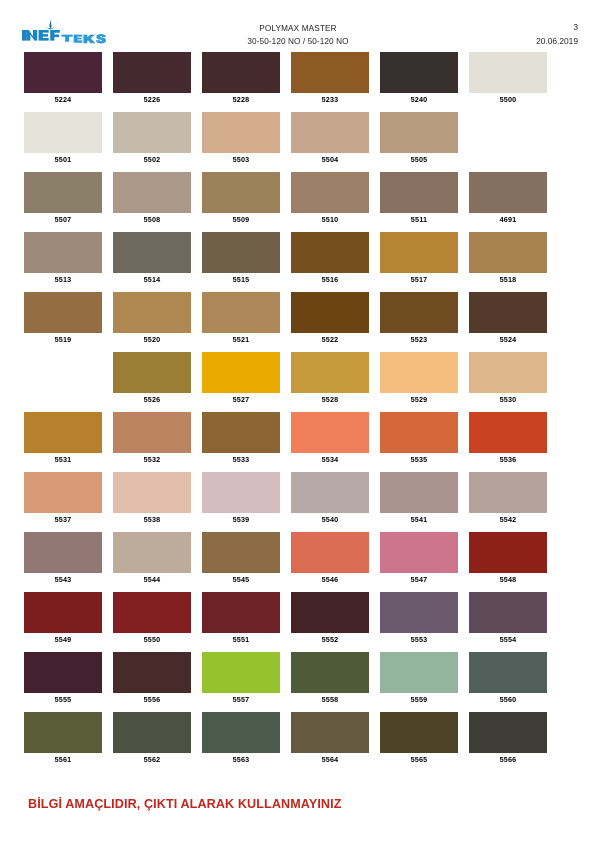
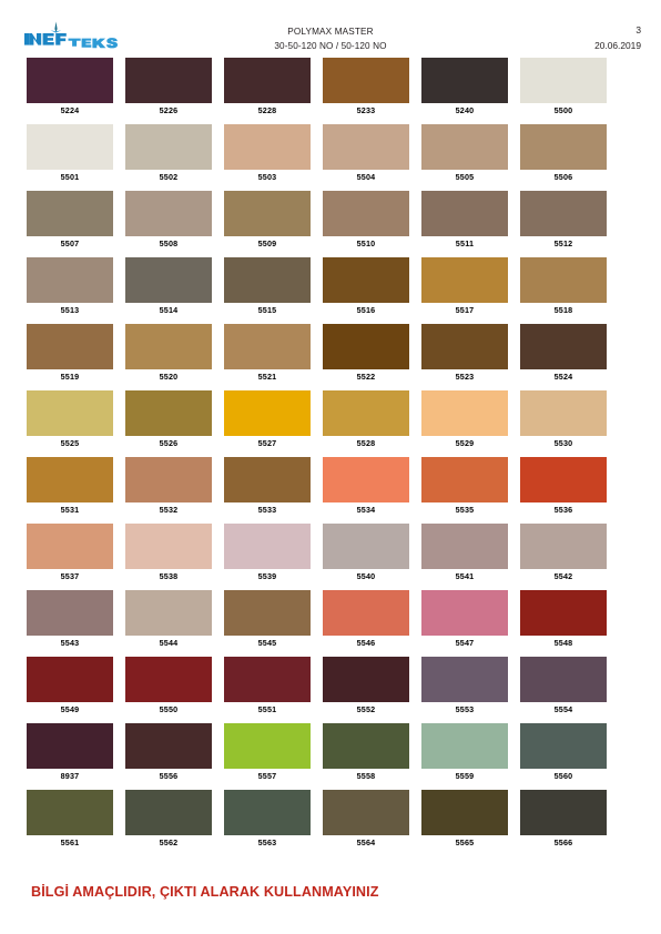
  POLYMAX MASTER
  30-50-120 NO / 50-120 NO
  3
  20.06.2019
  5224
  5226
  5228
  5233
  5240
  5500
  5501
  5502
  5503
  5504
  5505
+ 5506
  5507
  5508
  5509
  5510
  5511
- 4691
+ 5512
  5513
  5514
  5515
  5516
  5517
  5518
  5519
  5520
  5521
  5522
  5523
  5524
+ 5525
  5526
  5527
  5528
  5529
  5530
  5531
  5532
  5533
  5534
  5535
  5536
  5537
  5538
  5539
  5540
  5541
  5542
  5543
  5544
  5545
  5546
  5547
  5548
  5549
  5550
  5551
  5552
  5553
  5554
- 5555
+ 8937
  5556
  5557
  5558
  5559
  5560
  5561
  5562
  5563
  5564
  5565
  5566
  BİLGİ AMAÇLIDIR, ÇIKTI ALARAK KULLANMAYINIZ
